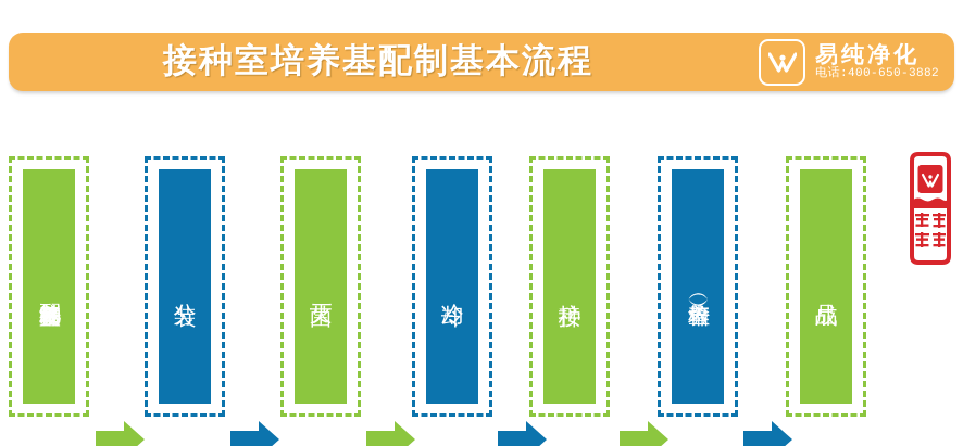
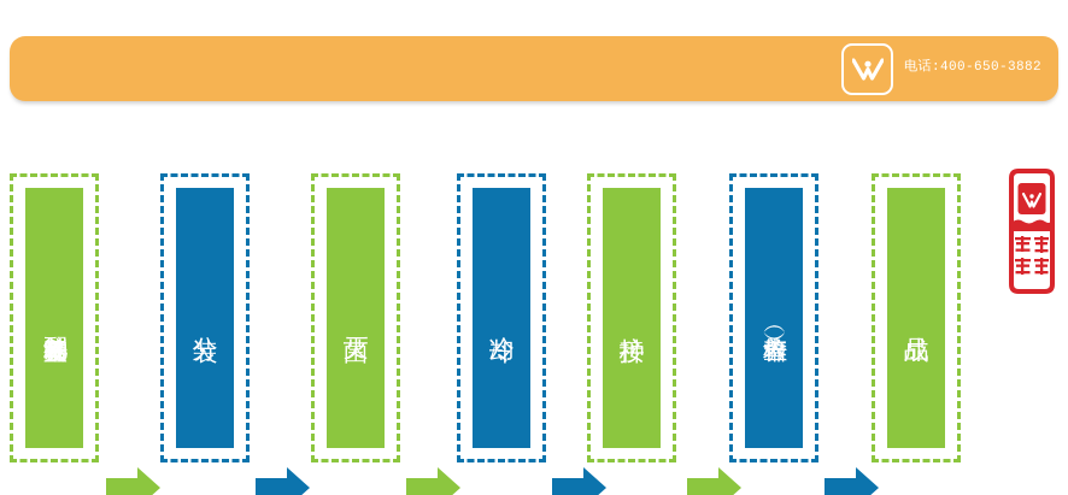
- 接种室培养基配制基本流程
- 易纯净化
  电话:400-650-3882
